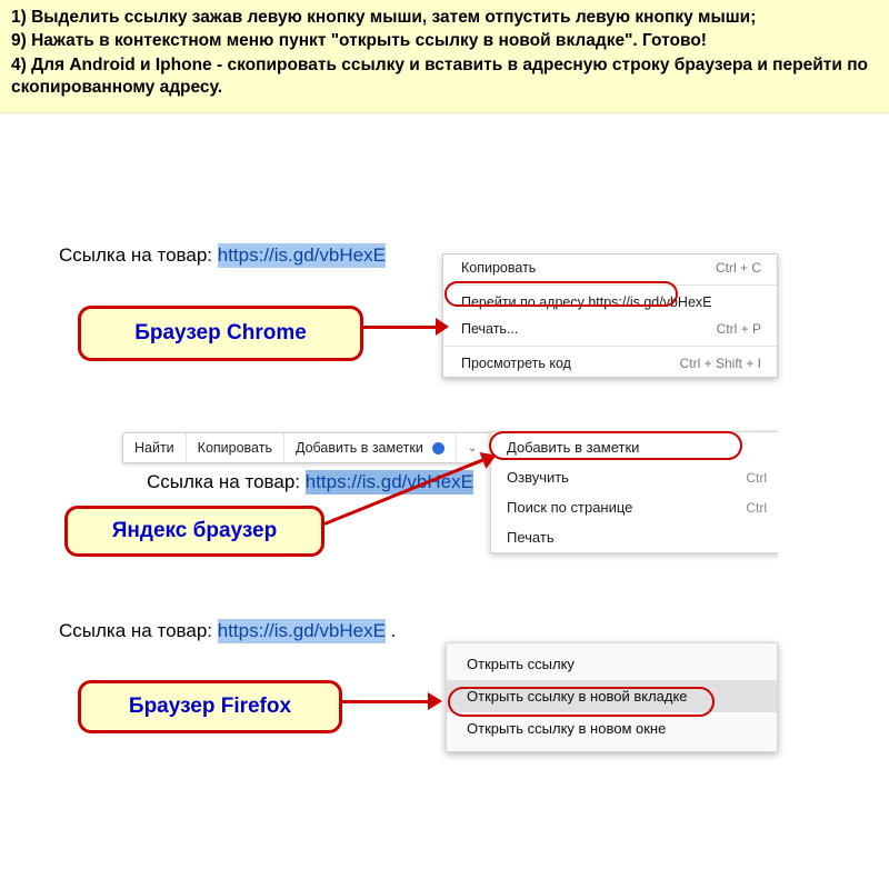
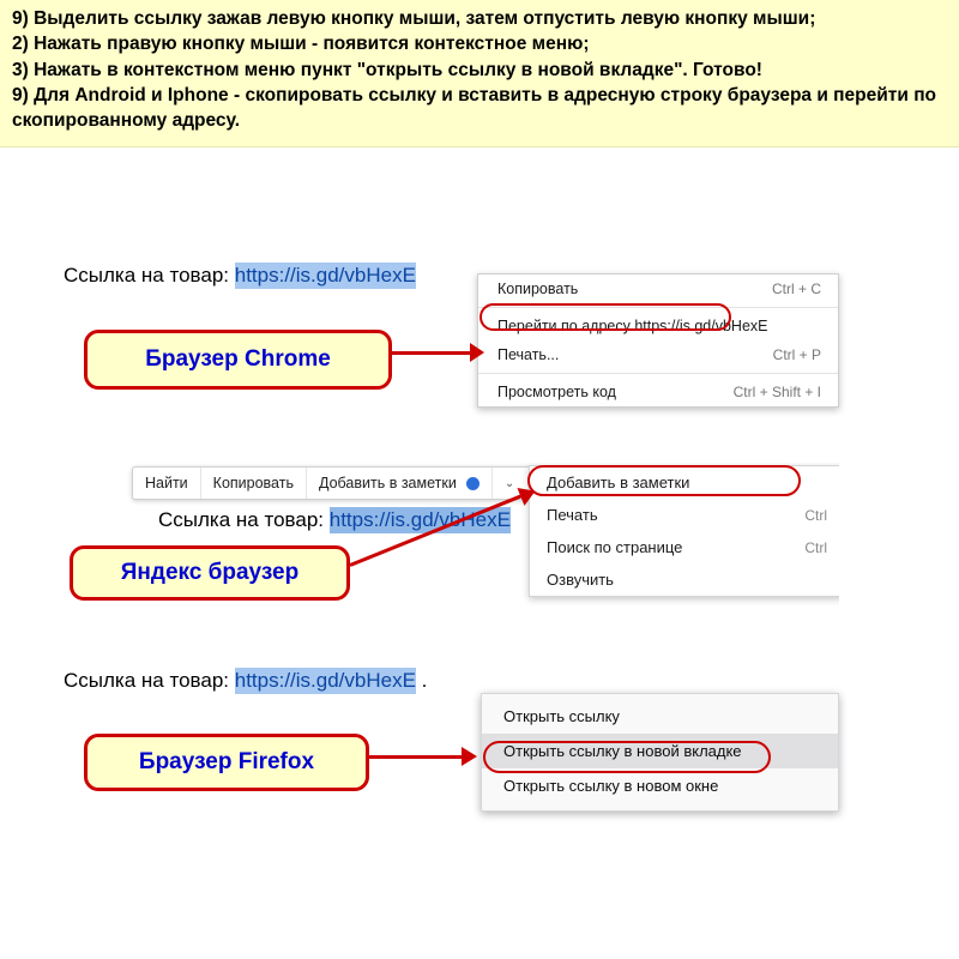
- 1) Выделить ссылку зажав левую кнопку мыши, затем отпустить левую кнопку мыши;
+ 9) Выделить ссылку зажав левую кнопку мыши, затем отпустить левую кнопку мыши;
+ 2) Нажать правую кнопку мыши - появится контекстное меню;
- 9) Нажать в контекстном меню пункт "открыть ссылку в новой вкладке". Готово!
+ 3) Нажать в контекстном меню пункт "открыть ссылку в новой вкладке". Готово!
- 4) Для Android и Iphone - скопировать ссылку и вставить в адресную строку браузера и перейти по скопированному адресу.
+ 9) Для Android и Iphone - скопировать ссылку и вставить в адресную строку браузера и перейти по скопированному адресу.
  Ссылка на товар: https://is.gd/vbHexE
  Копировать
  Ctrl + C
  Перейти по адресу https://is.gd/vbHexE
  Печать...
  Ctrl + P
  Просмотреть код
  Ctrl + Shift + I
  Браузер Chrome
  Найти
  Копировать
  Добавить в заметки
  ⌄
  Добавить в заметки
- Озвучить
+ Печать
  Ctrl
  Поиск по странице
  Ctrl
- Печать
+ Озвучить
  Ссылка на товар: https://is.gd/vHexE
  Яндекс браузер
  Ссылка на товар: https://is.gd/vbHexE .
  Открыть ссылку
  Открыть ссылку в новой вкладке
  Открыть ссылку в новом окне
  Браузер Firefox
